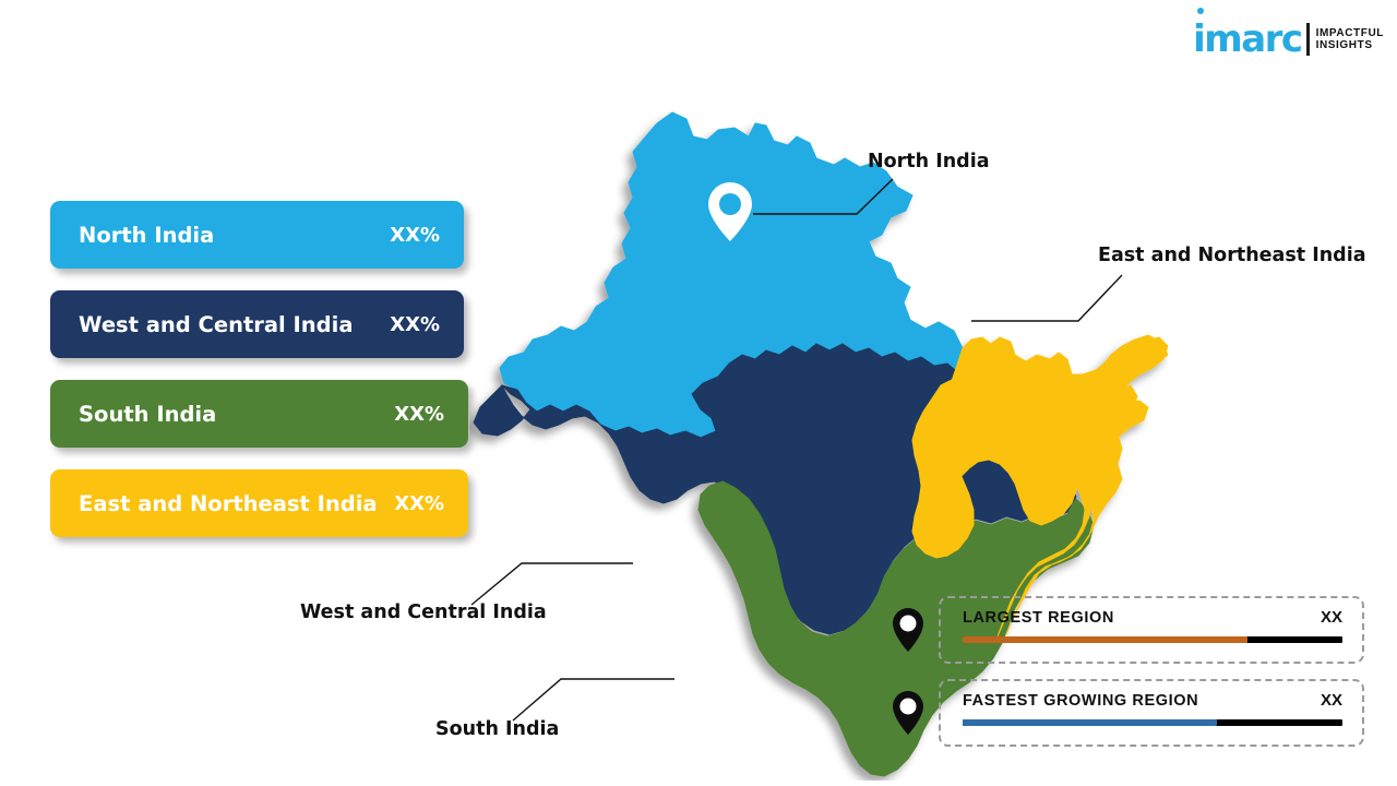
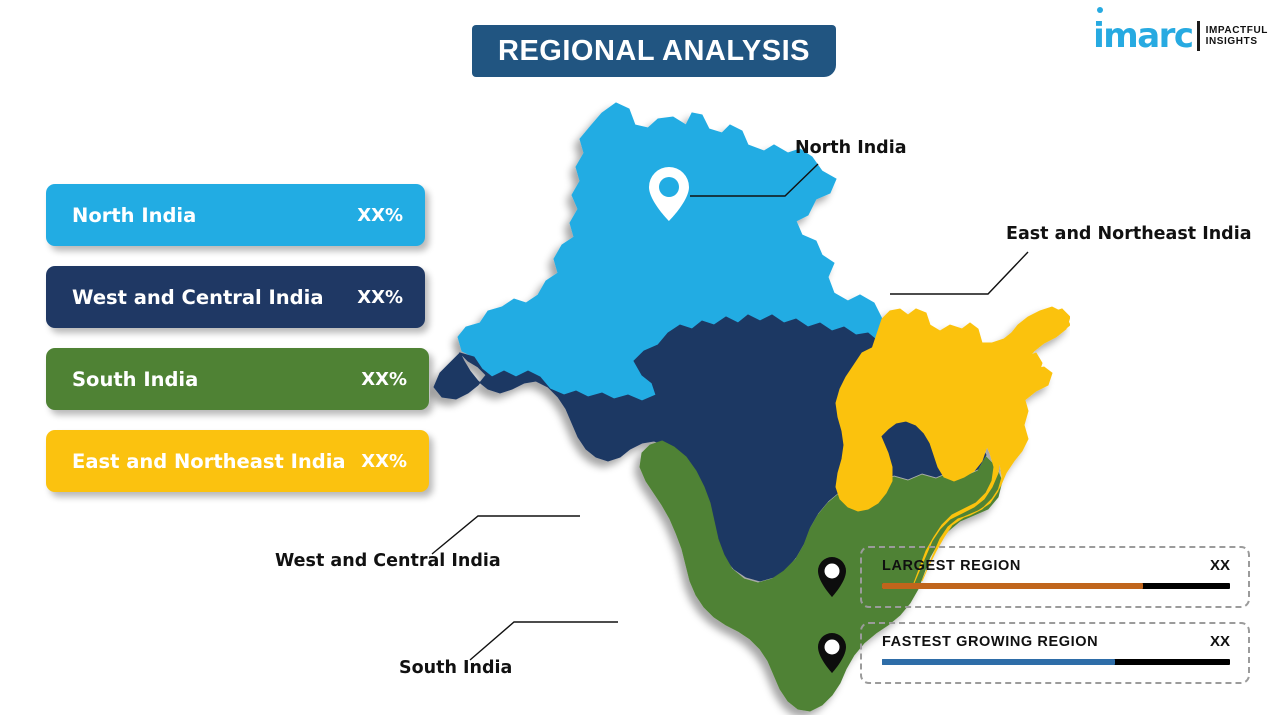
+ REGIONAL ANALYSIS
  imarc
  IMPACTFUL
  INSIGHTS
  North India
  XX%
  West and Central India
  XX%
  South India
  XX%
  East and Northeast India
  XX%
  North India
  East and Northeast India
  West and Central India
  South India
  LARGEST REGION
  XX
  FASTEST GROWING REGION
  XX
